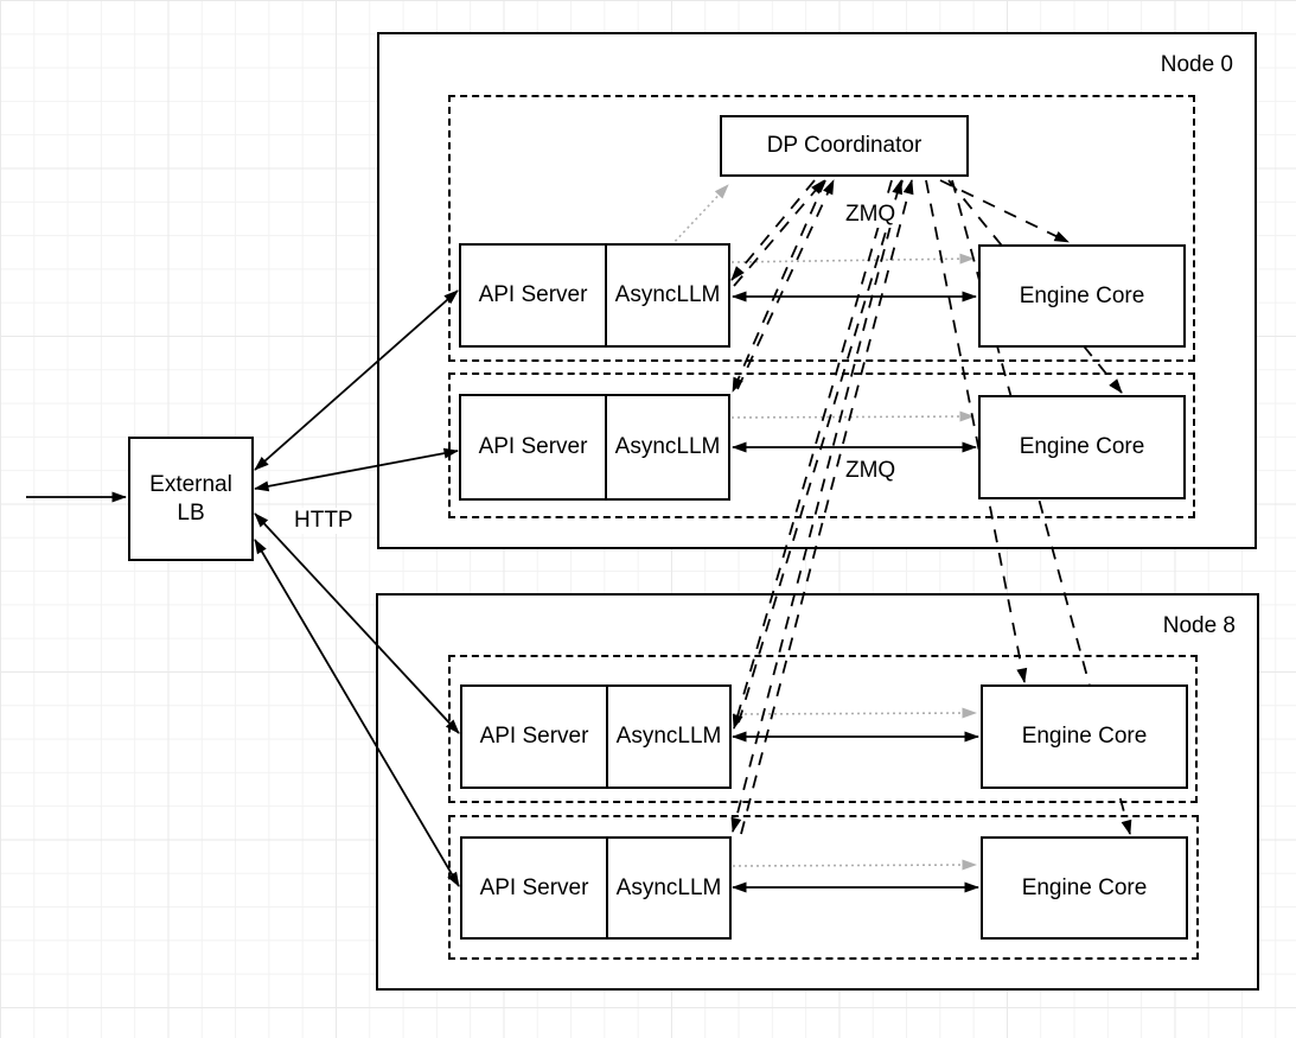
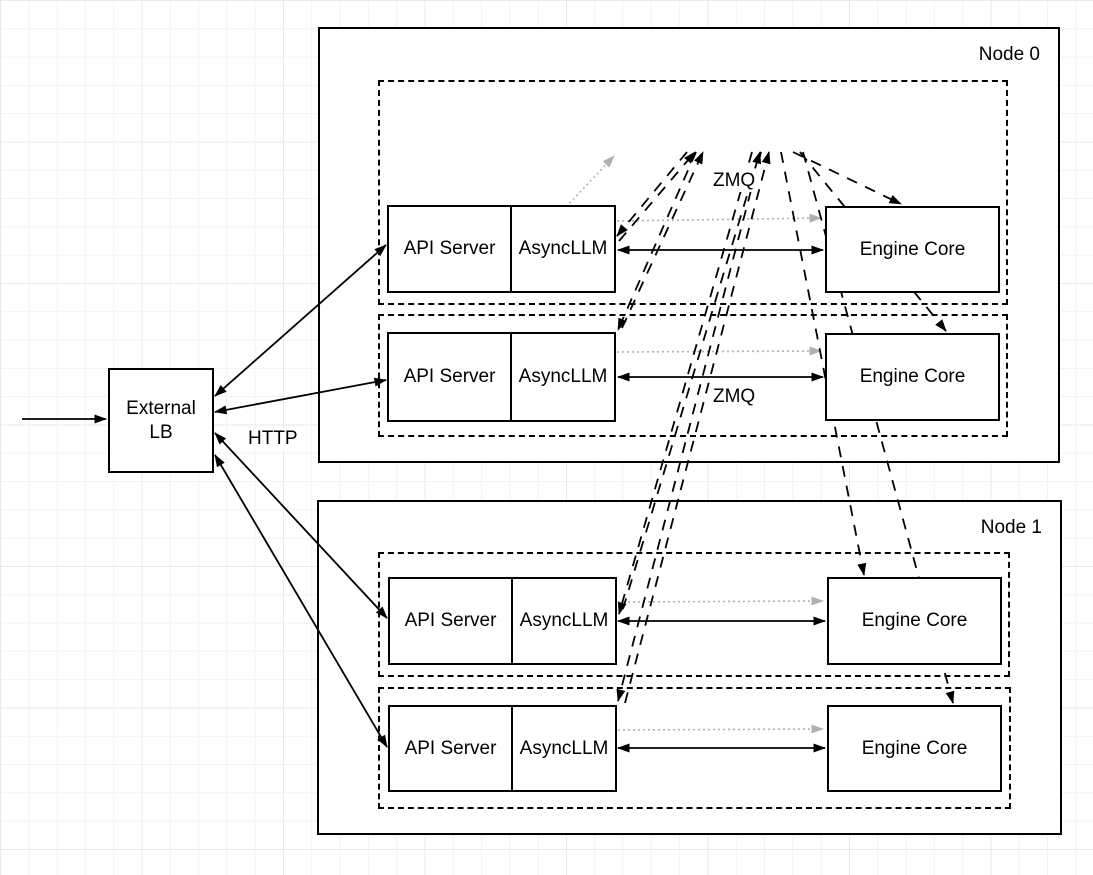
  Node 0
- Node 8
+ Node 1
- DP Coordinator
  External
  LB
  API Server
  AsyncLLM
  Engine Core
  API Server
  AsyncLLM
  Engine Core
  API Server
  AsyncLLM
  Engine Core
  API Server
  AsyncLLM
  Engine Core
  ZMQ
  ZMQ
  HTTP
